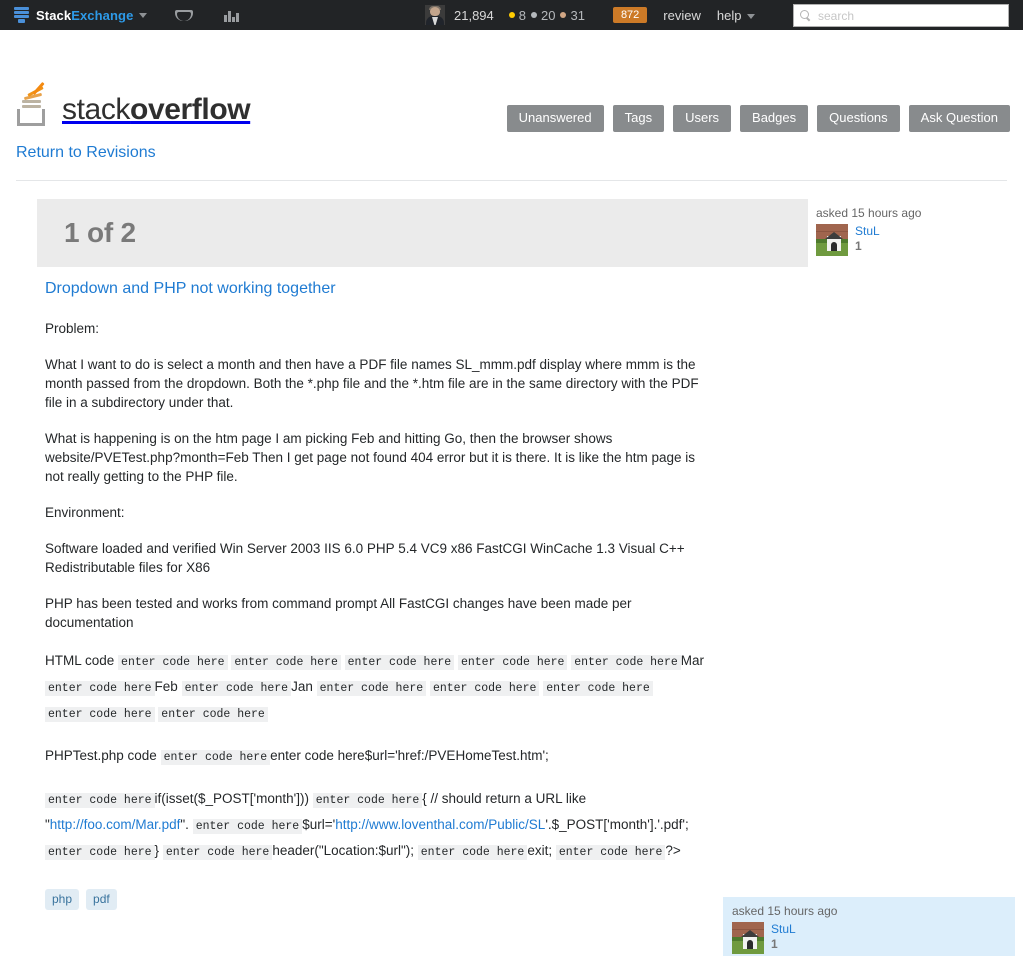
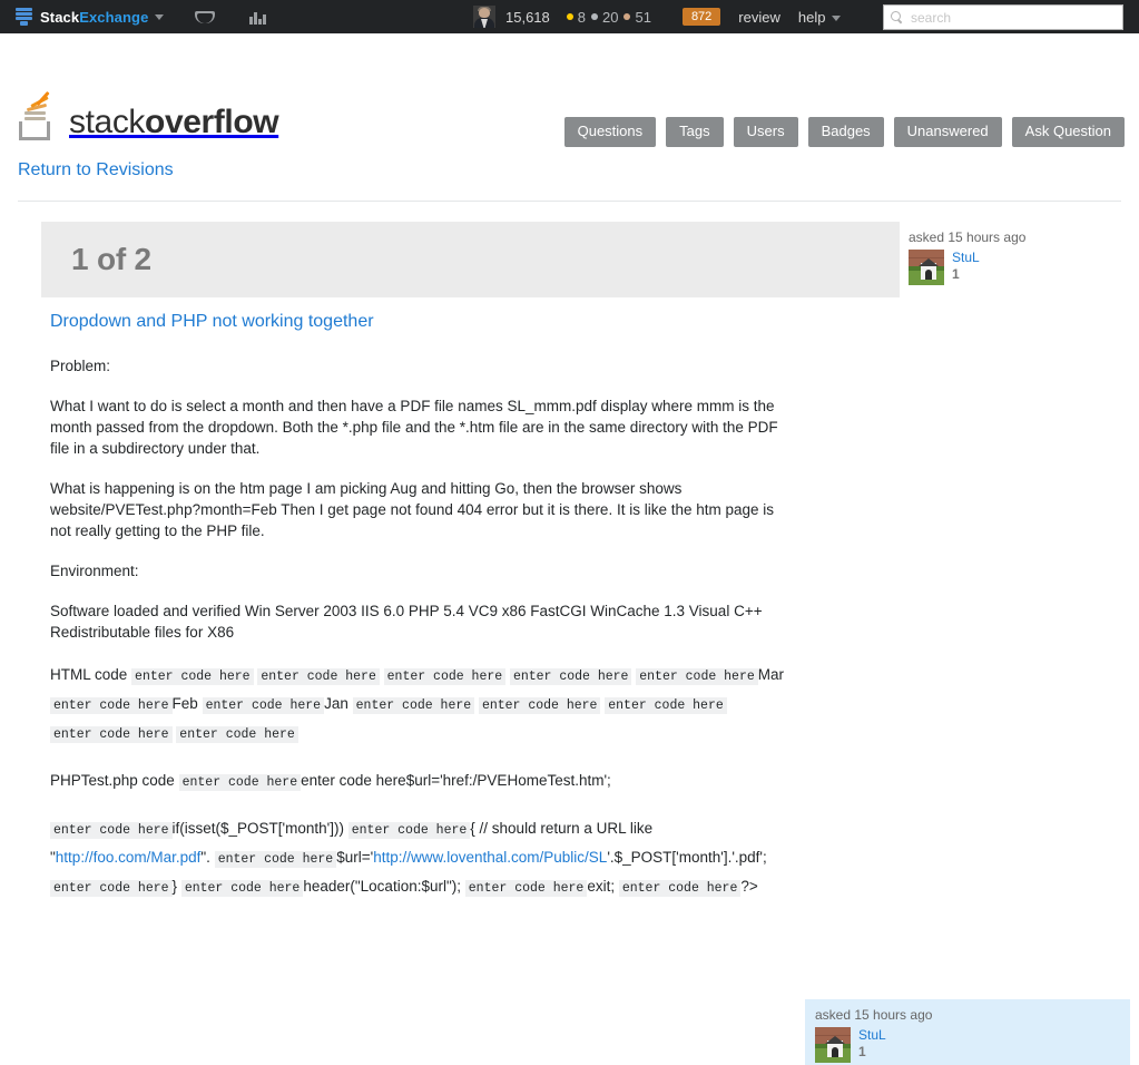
  StackExchange
- 21,894
+ 15,618
  8
  20
- 31
+ 51
  872
  review
  help
  search
  stackoverflow
- Unanswered
+ Questions
  Tags
  Users
  Badges
- Questions
+ Unanswered
  Ask Question
  Return to Revisions
  1 of 2
  asked 15 hours ago
  StuL
  1
  Dropdown and PHP not working together
  Problem:
  What I want to do is select a month and then have a PDF file names SL_mmm.pdf display where mmm is the month passed from the dropdown. Both the *.php file and the *.htm file are in the same directory with the PDF file in a subdirectory under that.
- What is happening is on the htm page I am picking Feb and hitting Go, then the browser shows website/PVETest.php?month=Feb Then I get page not found 404 error but it is there. It is like the htm page is not really getting to the PHP file.
+ What is happening is on the htm page I am picking Aug and hitting Go, then the browser shows website/PVETest.php?month=Feb Then I get page not found 404 error but it is there. It is like the htm page is not really getting to the PHP file.
  Environment:
  Software loaded and verified Win Server 2003 IIS 6.0 PHP 5.4 VC9 x86 FastCGI WinCache 1.3 Visual C++ Redistributable files for X86
- PHP has been tested and works from command prompt All FastCGI changes have been made per documentation
  HTML code enter code here enter code here enter code here enter code here enter code here Mar enter code here Feb enter code here Jan enter code here enter code here enter code here enter code here enter code here
  PHPTest.php code enter code here enter code here$url='href:/PVEHomeTest.htm';
  enter code here if(isset($_POST['month'])) enter code here { // should return a URL like "http://foo.com/Mar.pdf". enter code here $url='http://www.loventhal.com/Public/SL'.$_POST['month'].'.pdf'; enter code here } enter code here header("Location:$url"); enter code here exit; enter code here ?>
- php
- pdf
  asked 15 hours ago
  StuL
  1
